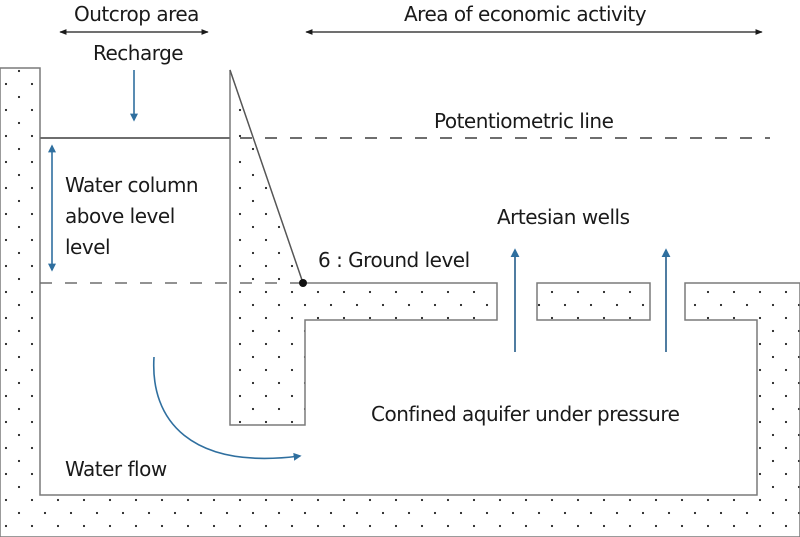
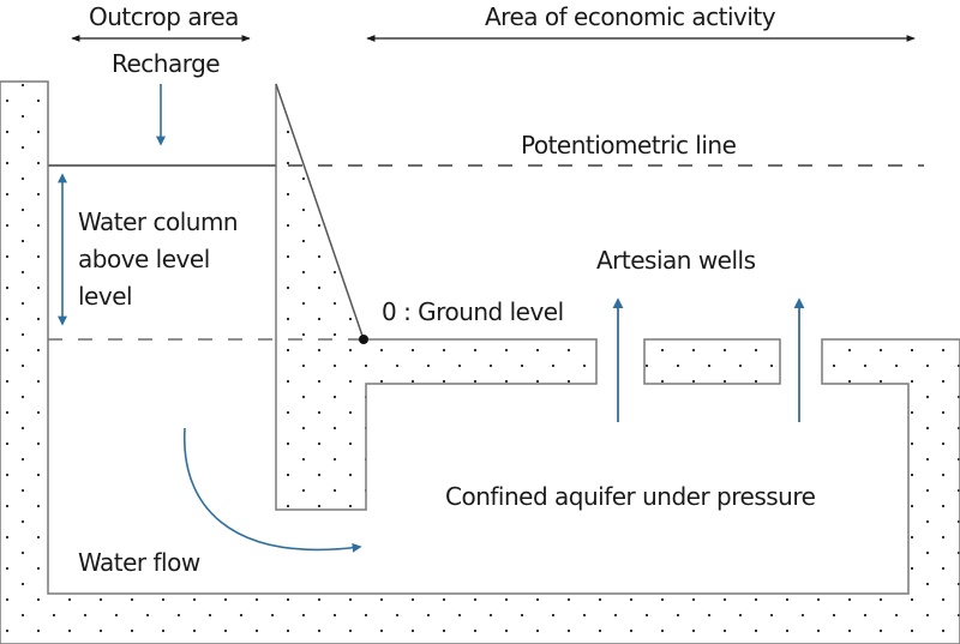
  Outcrop area
  Area of economic activity
  Recharge
  Potentiometric line
  Water column above level level
  Artesian wells
- 6 : Ground level
+ 0 : Ground level
  Confined aquifer under pressure
  Water flow
